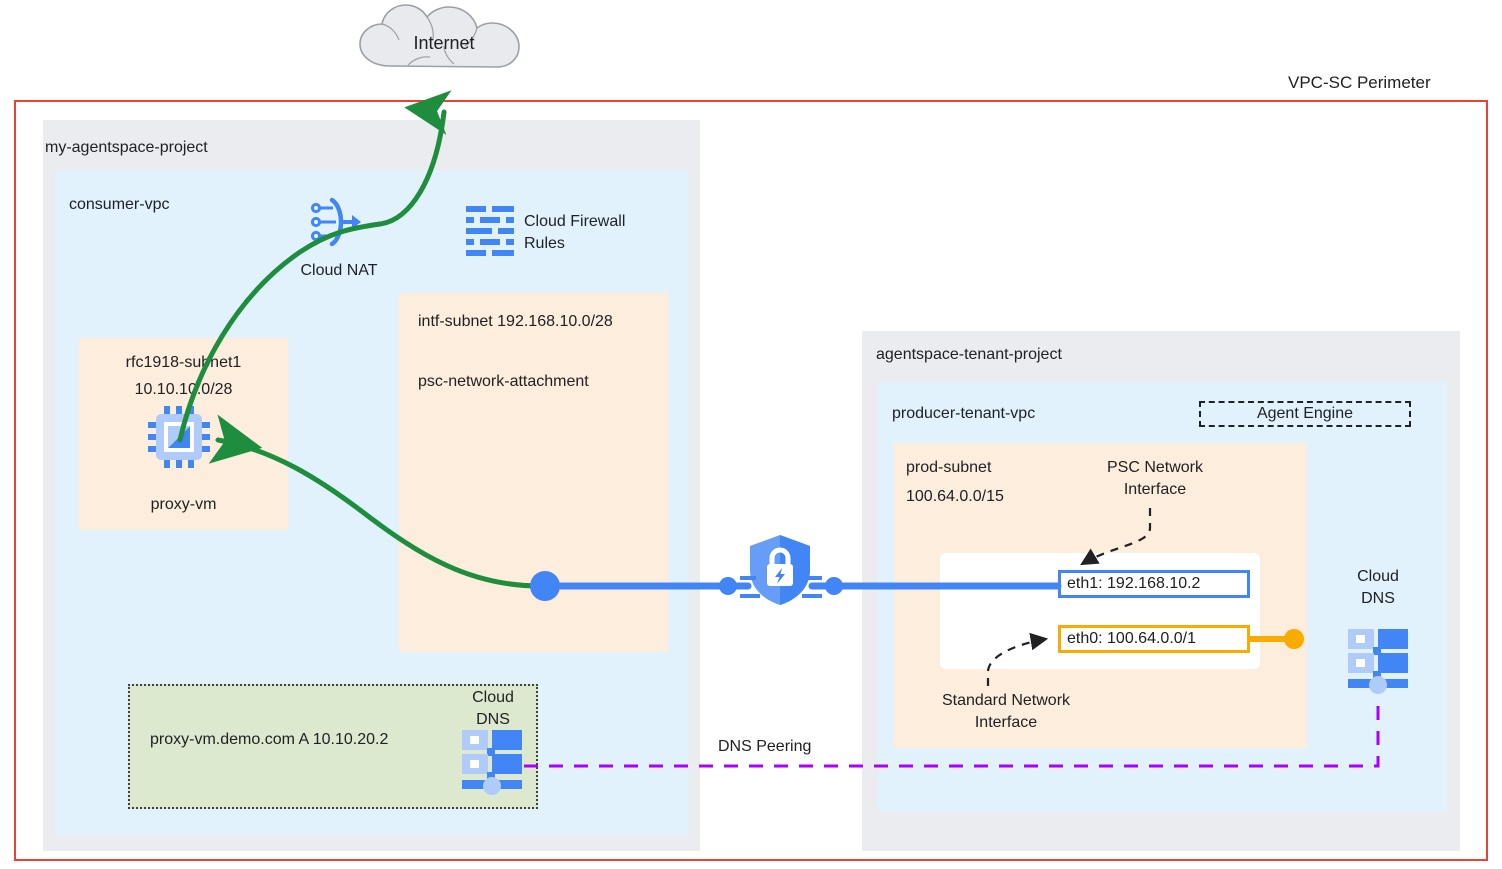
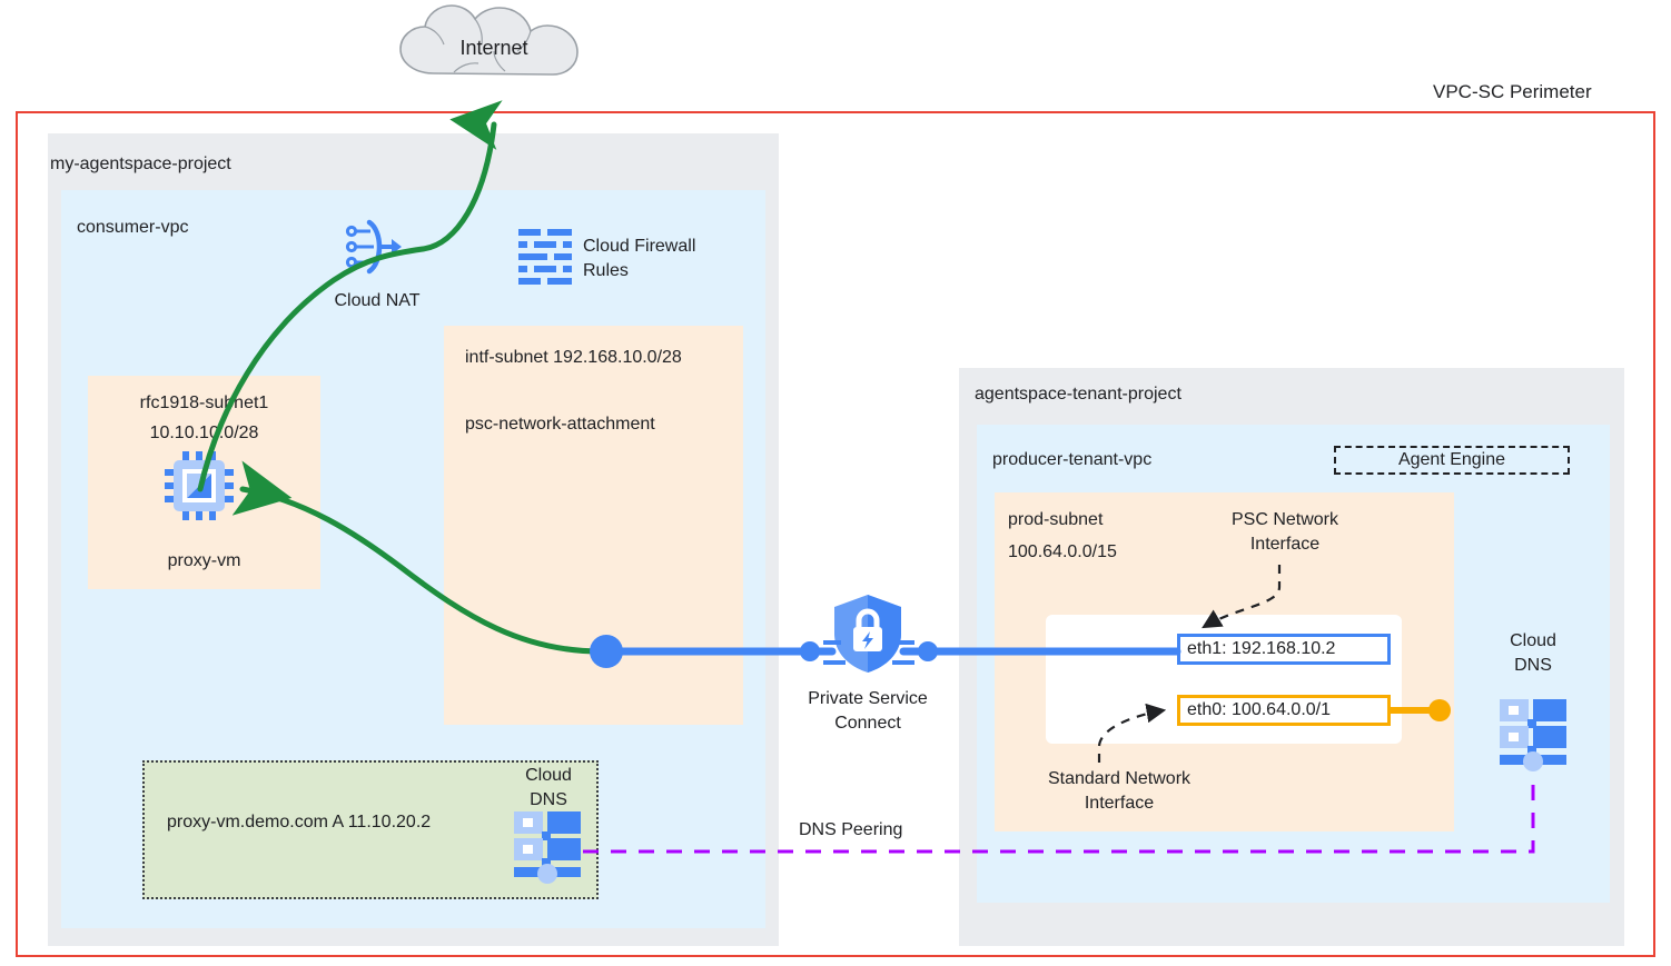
  Internet
  VPC-SC Perimeter
  my-agentspace-project
  consumer-vpc
  Cloud NAT
  Cloud Firewall
  Rules
  intf-subnet 192.168.10.0/28
  psc-network-attachment
  rfc1918-sunet1
  10.10.10.0/28
  proxy-vm
- proxy-vm.demo.com A 10.10.20.2
+ proxy-vm.demo.com A 11.10.20.2
  Cloud
  DNS
+ Private Service
+ Connect
  DNS Peering
  agentspace-tenant-project
  producer-tenant-vpc
  Agent Engine
  prod-subnet
  100.64.0.0/15
  PSC Network
  Interface
  Standard Network
  Interface
  eth1: 192.168.10.2
  eth0: 100.64.0.0/1
  Cloud
  DNS
